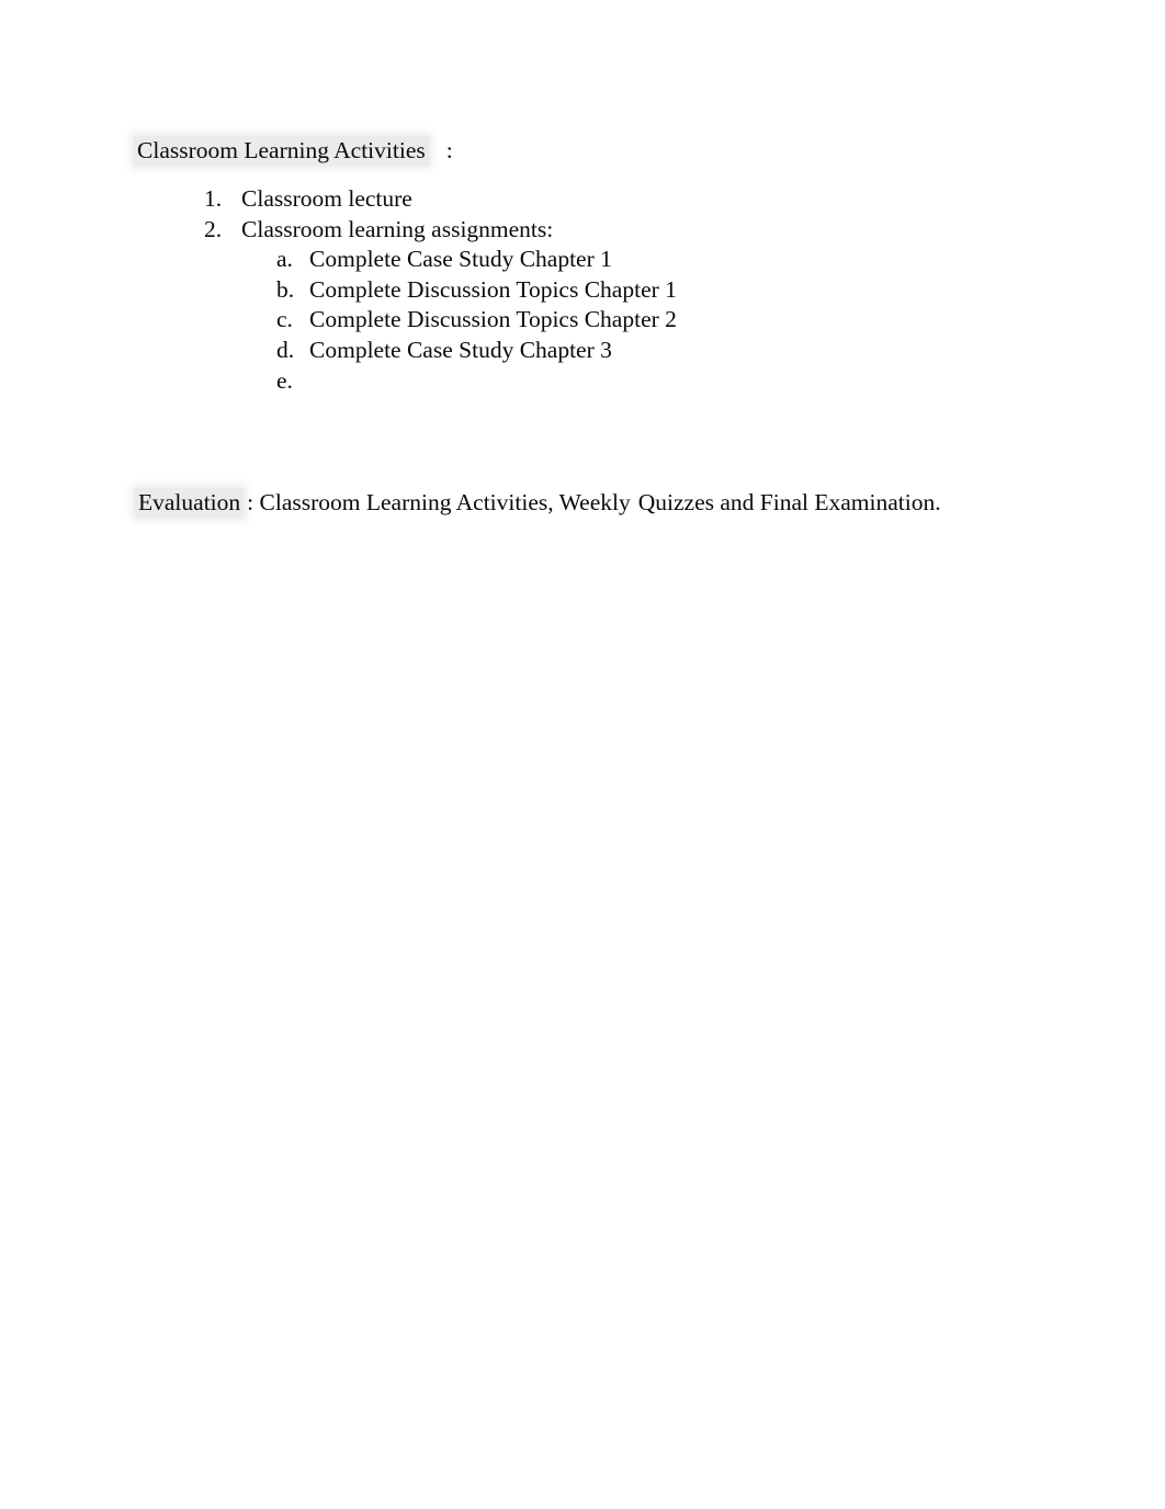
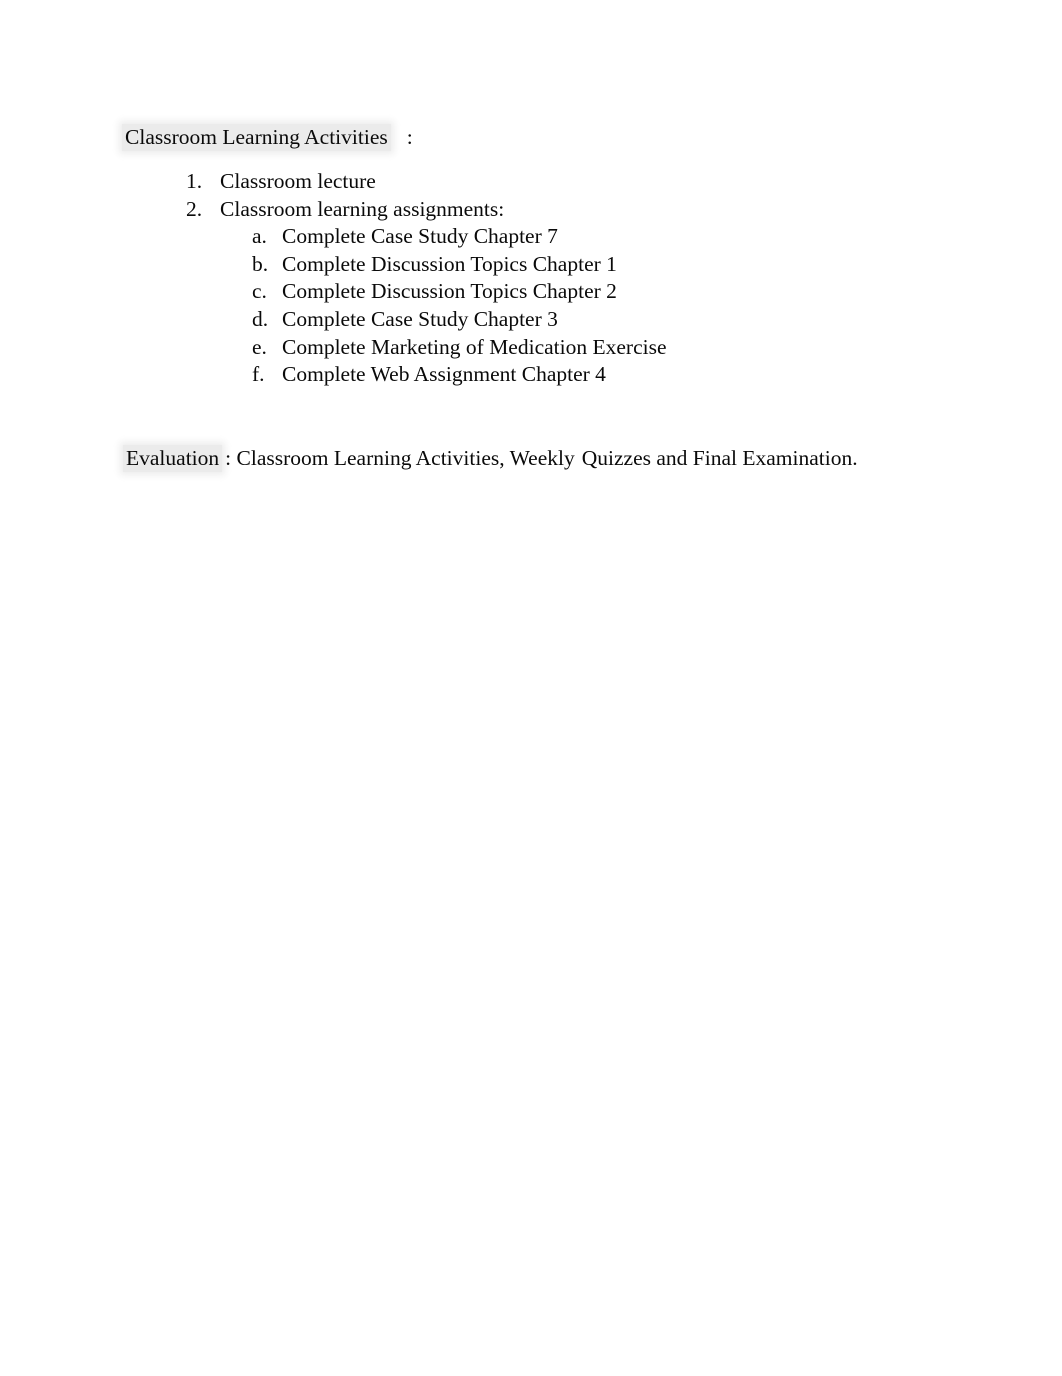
  Classroom Learning Activities :
  1.
  Classroom lecture
  2.
  Classroom learning assignments:
  a.
- Complete Case Study Chapter 1
+ Complete Case Study Chapter 7
  b.
  Complete Discussion Topics Chapter 1
  c.
  Complete Discussion Topics Chapter 2
  d.
  Complete Case Study Chapter 3
  e.
+ Complete Marketing of Medication Exercise
+ f.
+ Complete Web Assignment Chapter 4
  Evaluation : Classroom Learning Activities, Weekly Quizzes and Final Examination.
